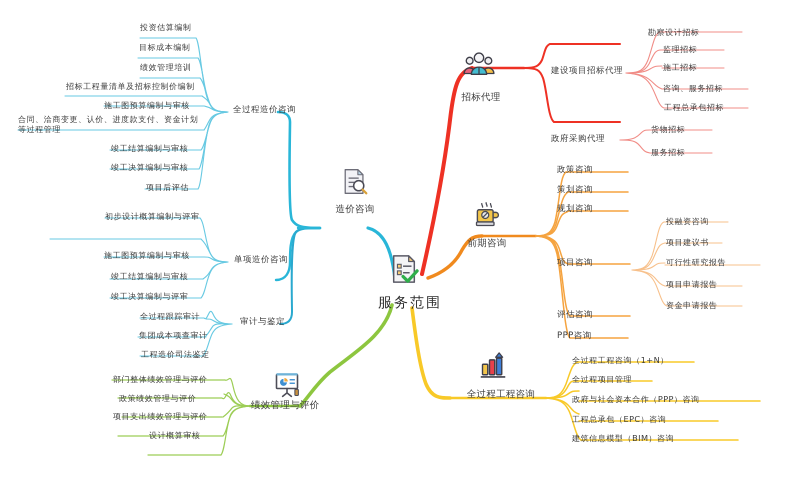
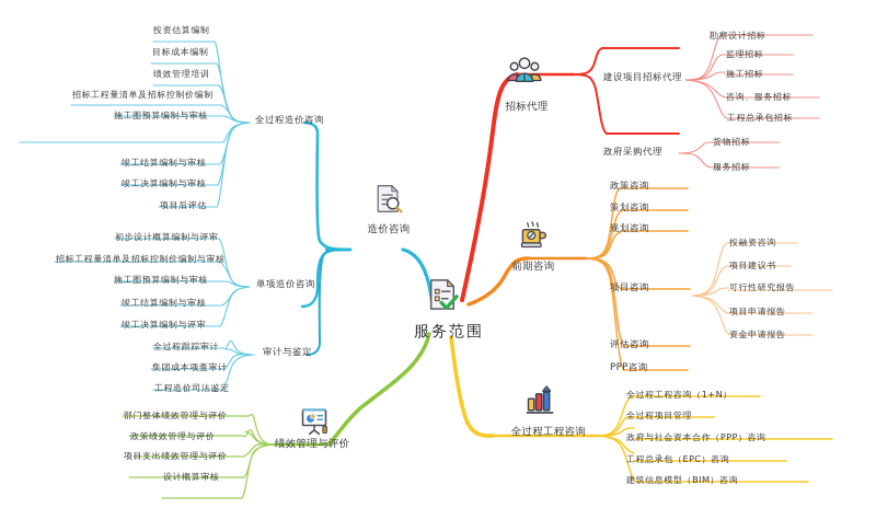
  服务范围
  造价咨询
  全过程造价咨询
  投资估算编制
  目标成本编制
  绩效管理培训
  招标工程量清单及招标控制价编制
  施工图预算编制与审核
- 合同、洽商变更、认价、进度款支付、资金计划等过程管理
  竣工结算编制与审核
  竣工决算编制与审核
  项目后评估
  单项造价咨询
  初步设计概算编制与评审
+ 招标工程量清单及招标控制价编制与审核
  施工图预算编制与审核
  竣工结算编制与审核
  竣工决算编制与评审
  审计与鉴定
  全过程跟踪审计
  集团成本项查审计
  工程造价司法鉴定
  绩效管理与评价
  部门整体绩效管理与评价
  政策绩效管理与评价
  项目支出绩效管理与评价
  设计概算审核
  招标代理
  建设项目招标代理
  勘察设计招标
  监理招标
  施工招标
  咨询、服务招标
  工程总承包招标
  政府采购代理
  货物招标
  服务招标
  前期咨询
  政策咨询
  策划咨询
  规划咨询
  项目咨询
  评估咨询
  PPP咨询
  投融资咨询
  项目建议书
  可行性研究报告
  项目申请报告
  资金申请报告
  全过程工程咨询
  全过程工程咨询（1+N）
  全过程项目管理
  政府与社会资本合作（PPP）咨询
  工程总承包（EPC）咨询
  建筑信息模型（BIM）咨询
